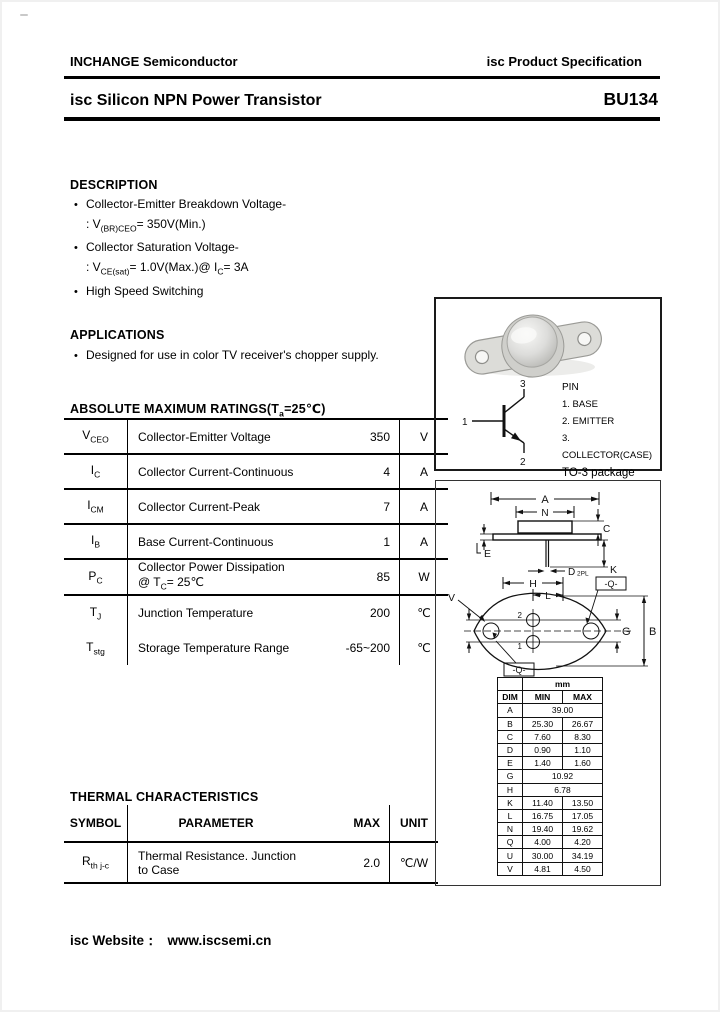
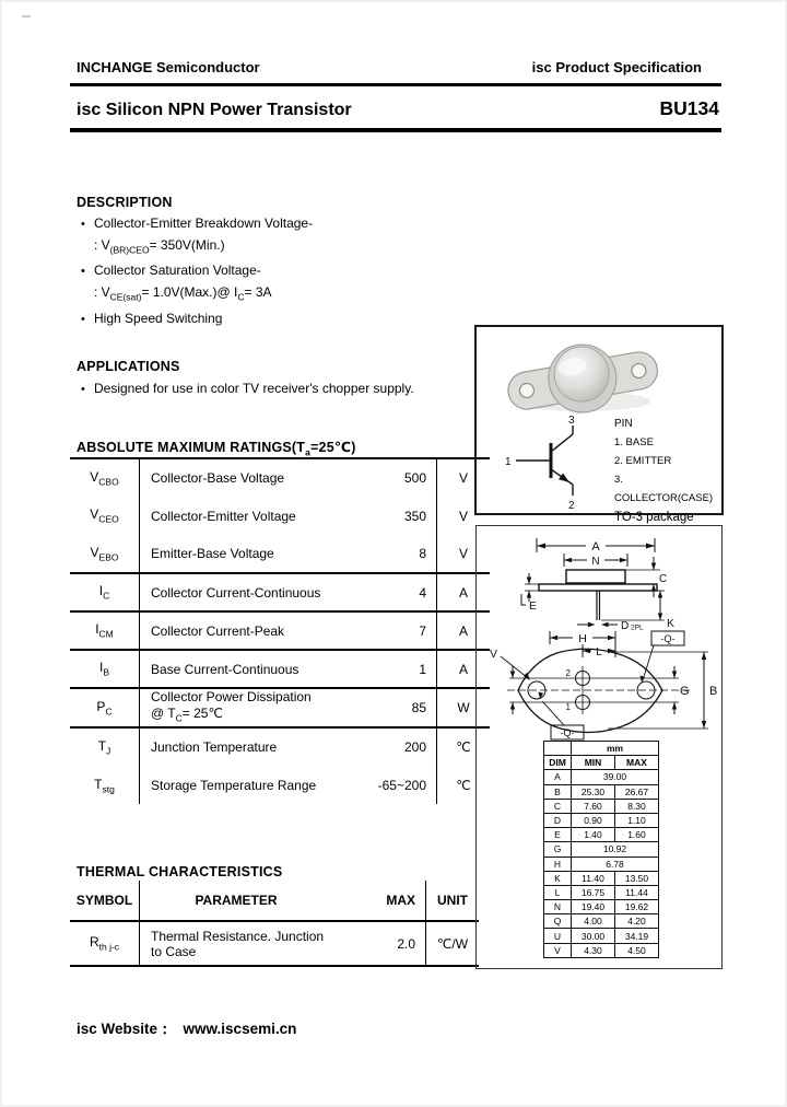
  INCHANGE Semiconductor
  isc Product Specification
  isc Silicon NPN Power Transistor
  BU134
  DESCRIPTION
  • Collector-Emitter Breakdown Voltage-
  : V(BR)CEO= 350V(Min.)
  • Collector Saturation Voltage-
  : VCE(sat)= 1.0V(Max.)@ IC= 3A
  • High Speed Switching
  APPLICATIONS
  • Designed for use in color TV receiver's chopper supply.
  ABSOLUTE MAXIMUM RATINGS(Ta=25℃)
+ VCBO	Collector-Base Voltage	500	V
  VCEO	Collector-Emitter Voltage	350	V
+ VEBO	Emitter-Base Voltage	8	V
  IC	Collector Current-Continuous	4	A
  ICM	Collector Current-Peak	7	A
  IB	Base Current-Continuous	1	A
  PC	Collector Power Dissipation@ TC= 25℃	85	W
  TJ	Junction Temperature	200	℃
  Tstg	Storage Temperature Range	-65~200	℃
  THERMAL CHARACTERISTICS
  SYMBOL	PARAMETER	MAX	UNIT
  Rth j-c	Thermal Resistance. Junction to Case	2.0	℃/W
  1
  3
  2
  PIN
  1. BASE
  2. EMITTER
  3. COLLECTOR(CASE)
  TO-3 package
  A
  N
  C
  E
  K
  D
  H
  L
  V
  G
  B
  -Q-
  -Q-
  2
  1
  	mm
  DIM	MIN	MAX
  A	39.00
  B	25.30	26.67
  C	7.60	8.30
  D	0.90	1.10
  E	1.40	1.60
  G	10.92
  H	6.78
  K	11.40	13.50
- L	16.75	17.05
+ L	16.75	11.44
  N	19.40	19.62
  Q	4.00	4.20
  U	30.00	34.19
- V	4.81	4.50
+ V	4.30	4.50
  isc Website： www.iscsemi.cn
